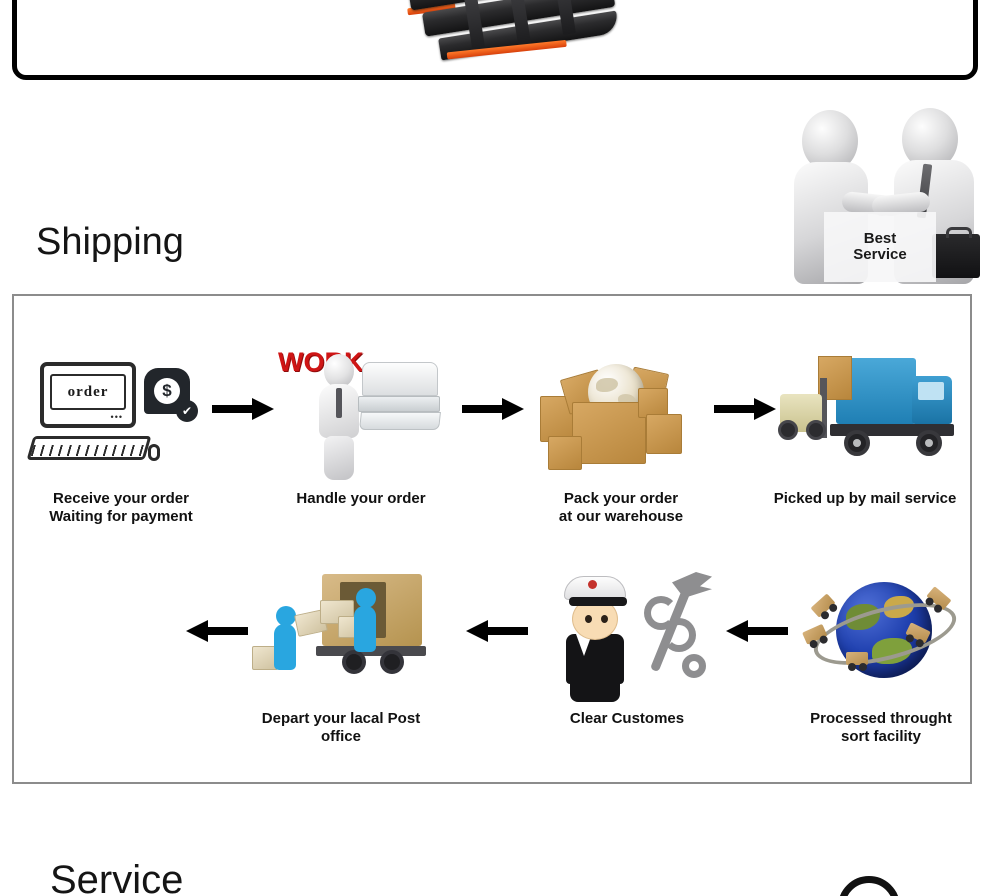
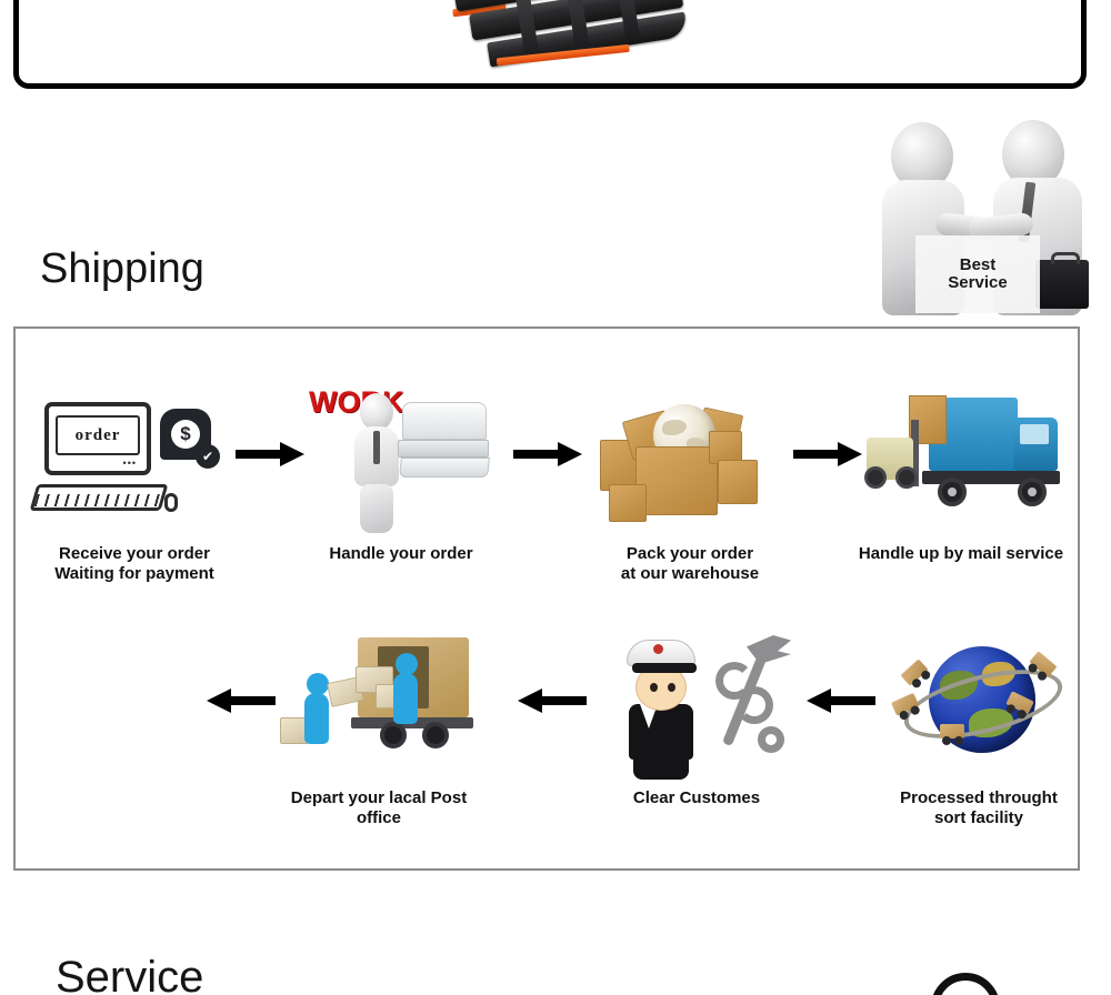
  Best
  Service
  Shipping
  order
  •••
  $
  ✔
  Receive your order
  Waiting for payment
  Handle your order
  Pack your order
  at our warehouse
- Picked up by mail service
+ Handle up by mail service
  Depart your lacal Post office
  Clear Customes
  Processed throught
  sort facility
  Service
